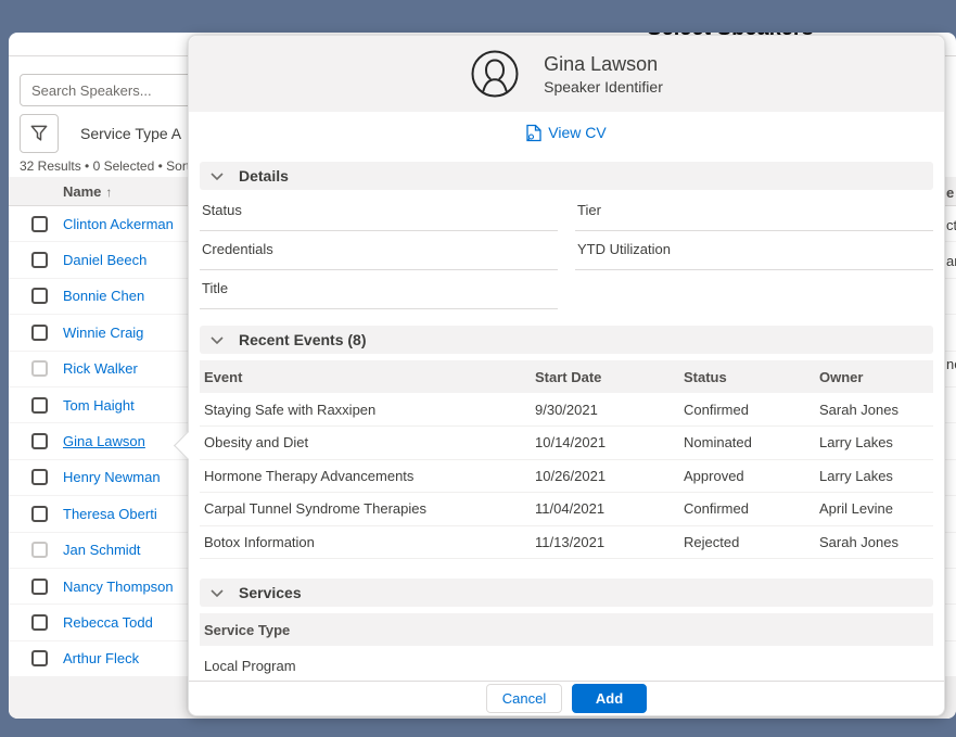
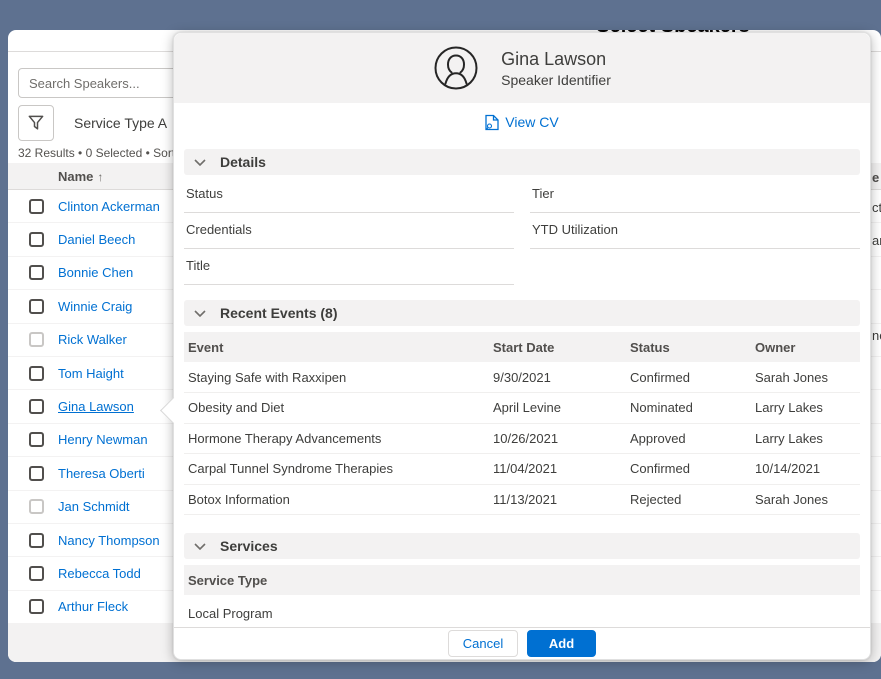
  Search Speakers...
  Service Type A
  32 Results • 0 Selected • Sor
  Name ↑
  Clinton Ackerman
  Daniel Beech
  Bonnie Chen
  Winnie Craig
  Rick Walker
  Tom Haight
  Gina Lawson
  Henry Newman
  Theresa Oberti
  Jan Schmidt
  Nancy Thompson
  Rebecca Todd
  Arthur Fleck
  e
  Gina Lawson
  Speaker Identifier
  View CV
  Details
  Status
  Credentials
  Title
  Tier
  YTD Utilization
  Recent Events (8)
  Event	Start Date	Status	Owner
  Staying Safe with Raxxipen	9/30/2021	Confirmed	Sarah Jones
- Obesity and Diet	10/14/2021	Nominated	Larry Lakes
+ Obesity and Diet	April Levine	Nominated	Larry Lakes
  Hormone Therapy Advancements	10/26/2021	Approved	Larry Lakes
- Carpal Tunnel Syndrome Therapies	11/04/2021	Confirmed	April Levine
+ Carpal Tunnel Syndrome Therapies	11/04/2021	Confirmed	10/14/2021
  Botox Information	11/13/2021	Rejected	Sarah Jones
  Services
  Service Type
  Local Program
  Cancel
  Add
